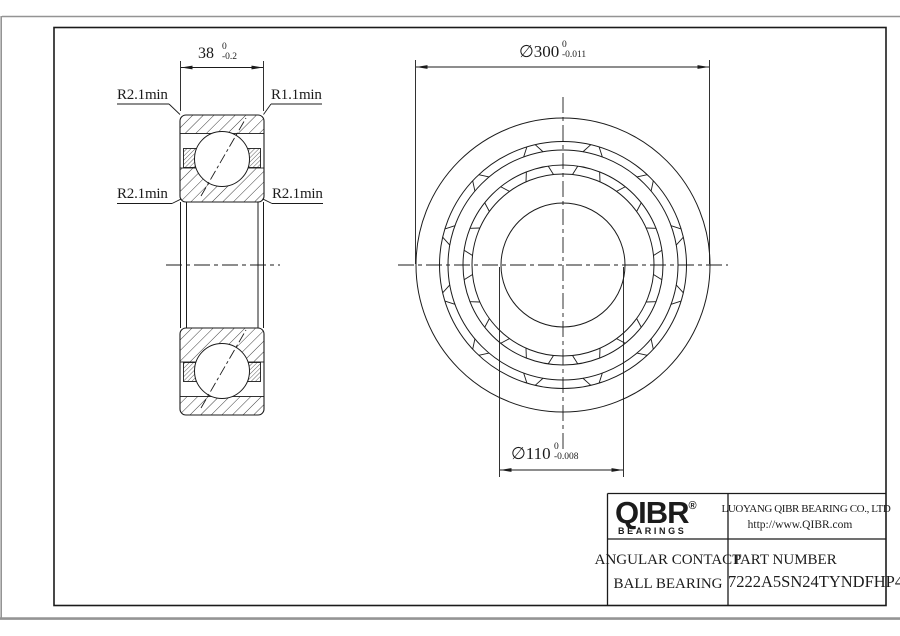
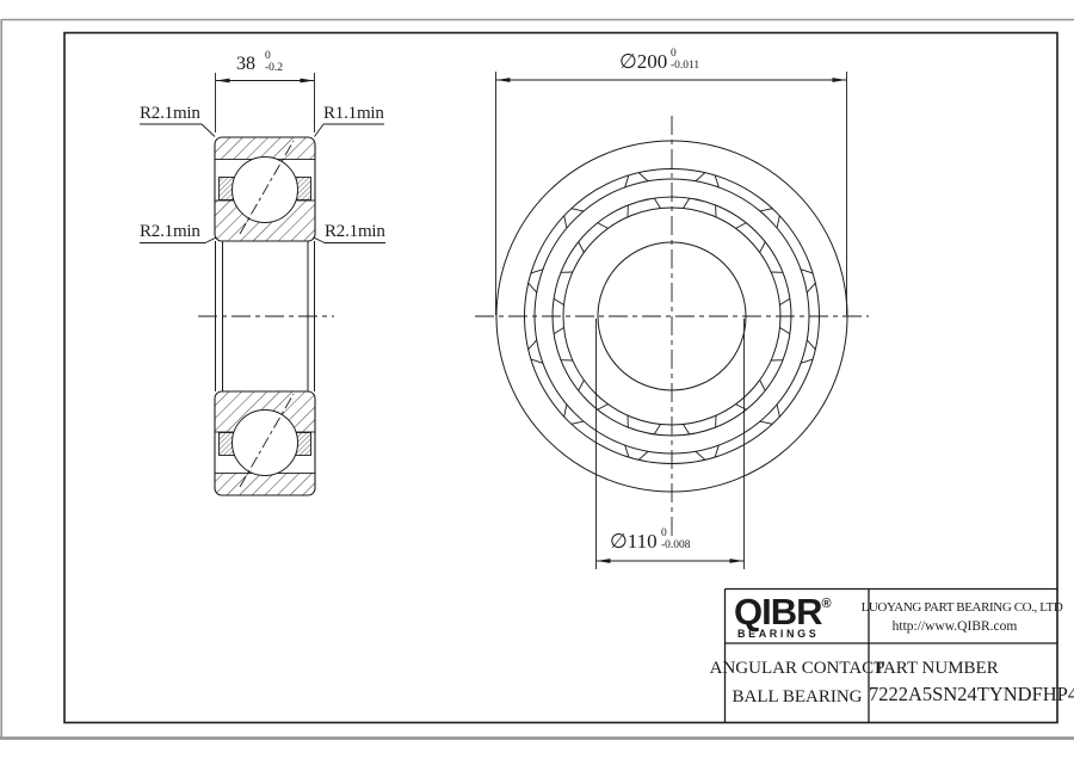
  38
  0
  -0.2
- ∅300
+ ∅200
  0
  -0.011
  ∅110
  0
  -0.008
  R2.1min
  R1.1min
  R2.1min
  R2.1min
  QIBR®
  BEARINGS
- LUOYANG QIBR BEARING CO., LTD
+ LUOYANG PART BEARING CO., LTD
  http://www.QIBR.com
  ANGULAR CONTACT
  BALL BEARING
  PART NUMBER
  7222A5SN24TYNDFHP4
